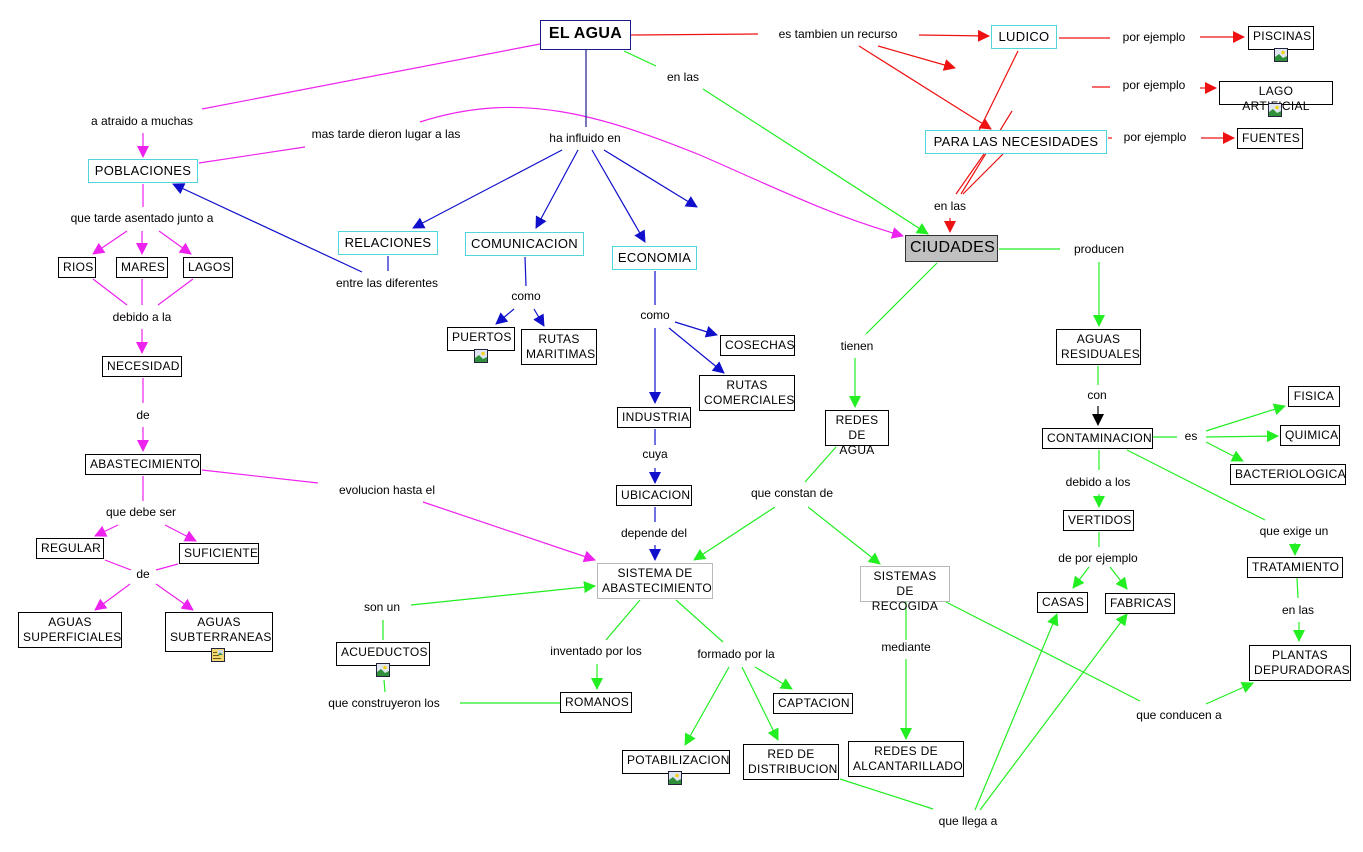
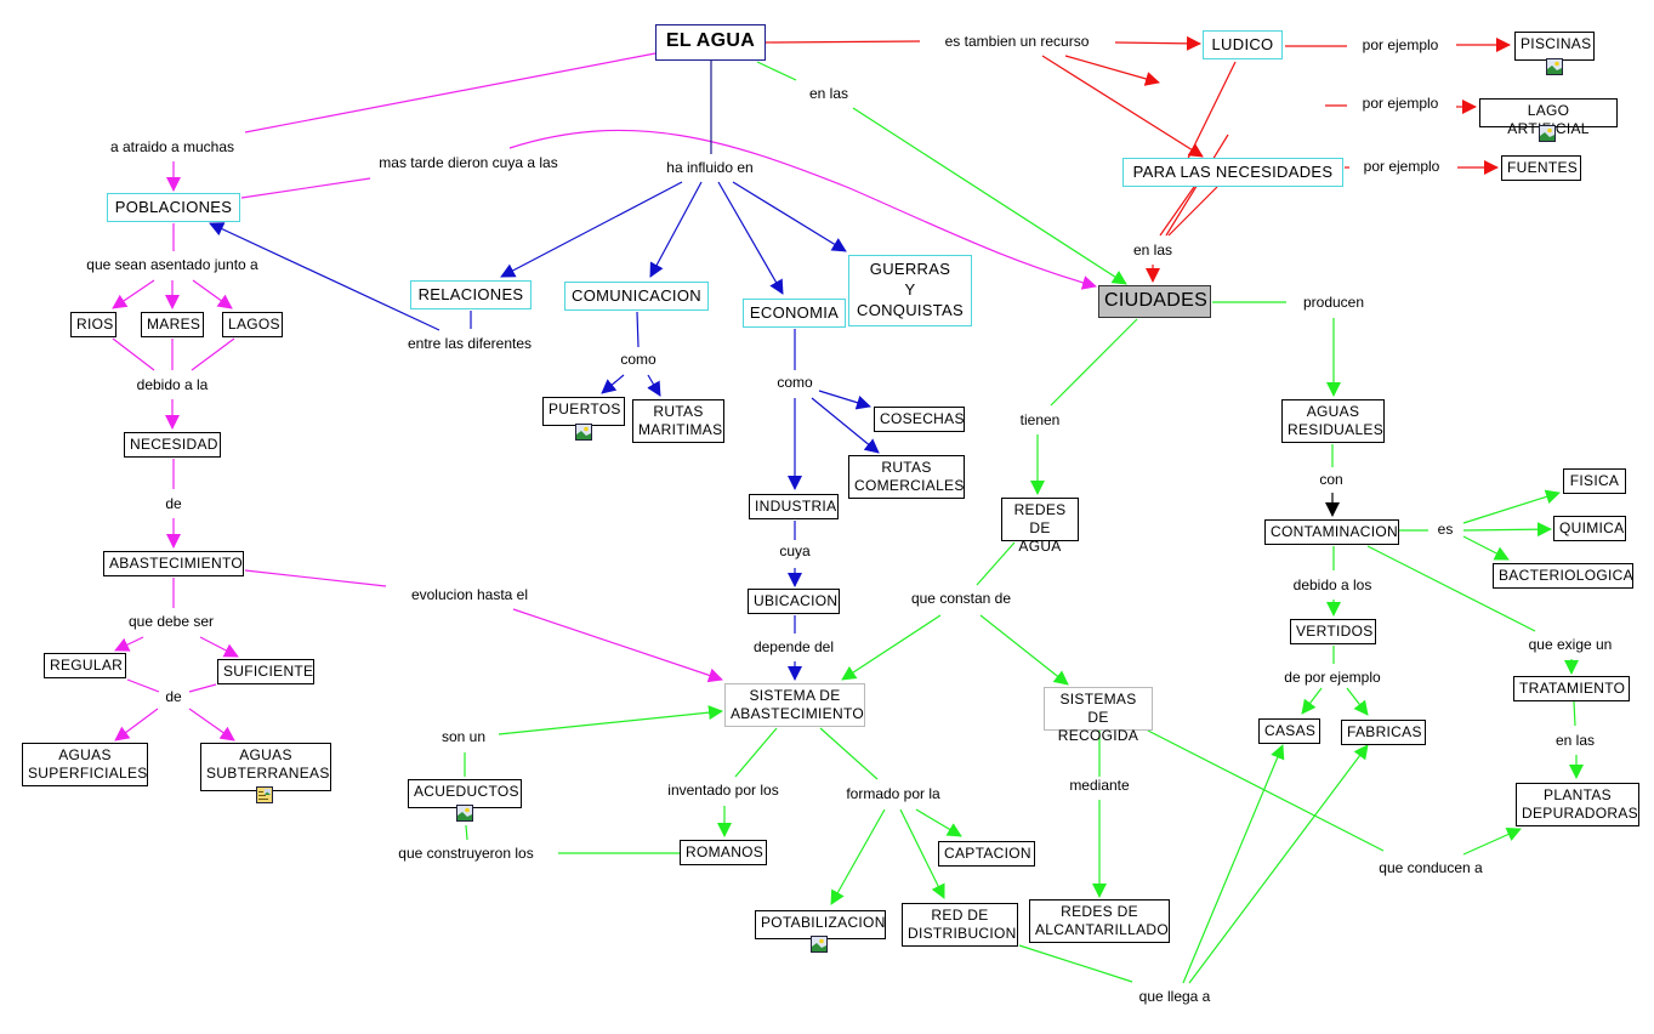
  a atraido a muchas
- mas tarde dieron lugar a las
+ mas tarde dieron cuya a las
- que tarde asentado junto a
+ que sean asentado junto a
  debido a la
  de
  que debe ser
  de
  evolucion hasta el
  ha influido en
  entre las diferentes
  como
  como
  cuya
  depende del
  son un
  que construyeron los
  inventado por los
  formado por la
  en las
  es tambien un recurso
  por ejemplo
  por ejemplo
  por ejemplo
  en las
  producen
  tienen
  que constan de
  mediante
  que llega a
  con
  es
  debido a los
  de por ejemplo
  que exige un
  en las
  que conducen a
  EL AGUA
  POBLACIONES
  RIOS
  MARES
  LAGOS
  NECESIDAD
  ABASTECIMIENTO
  REGULAR
  SUFICIENTE
  AGUAS
  SUPERFICIALES
  AGUAS
  SUBTERRANEAS
  RELACIONES
  COMUNICACION
  ECONOMIA
+ GUERRAS
+ Y
+ CONQUISTAS
  PUERTOS
  RUTAS
  MARITIMAS
  COSECHAS
  RUTAS
  COMERCIALES
  INDUSTRIA
  UBICACION
  SISTEMA DE
  ABASTECIMIENTO
  ACUEDUCTOS
  ROMANOS
  POTABILIZACION
  RED DE
  DISTRIBUCION
  CAPTACION
  CIUDADES
  LUDICO
  PARA LAS NECESIDADES
  PISCINAS
  LAGO ARTCIAL
  FUENTES
  REDES
  DE AGUA
  SISTEMAS DE
  RECOGIDA
  REDES DE
  ALCANTARILLADO
  AGUAS
  RESIDUALES
  CONTAMINACION
  FISICA
  QUIMICA
  BACTERIOLOGICA
  VERTIDOS
  CASAS
  FABRICAS
  TRATAMIENTO
  PLANTAS
  DEPURADORAS
